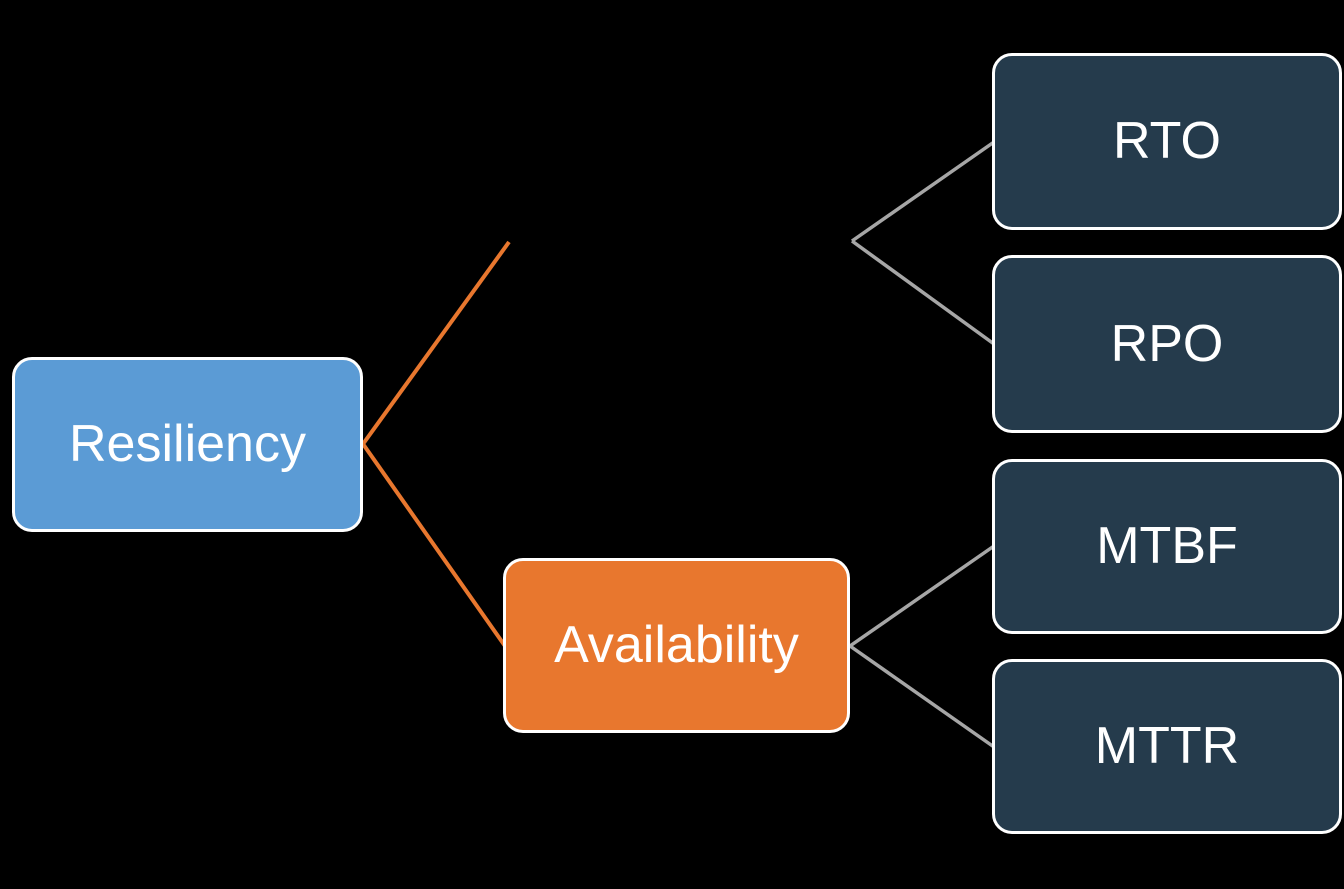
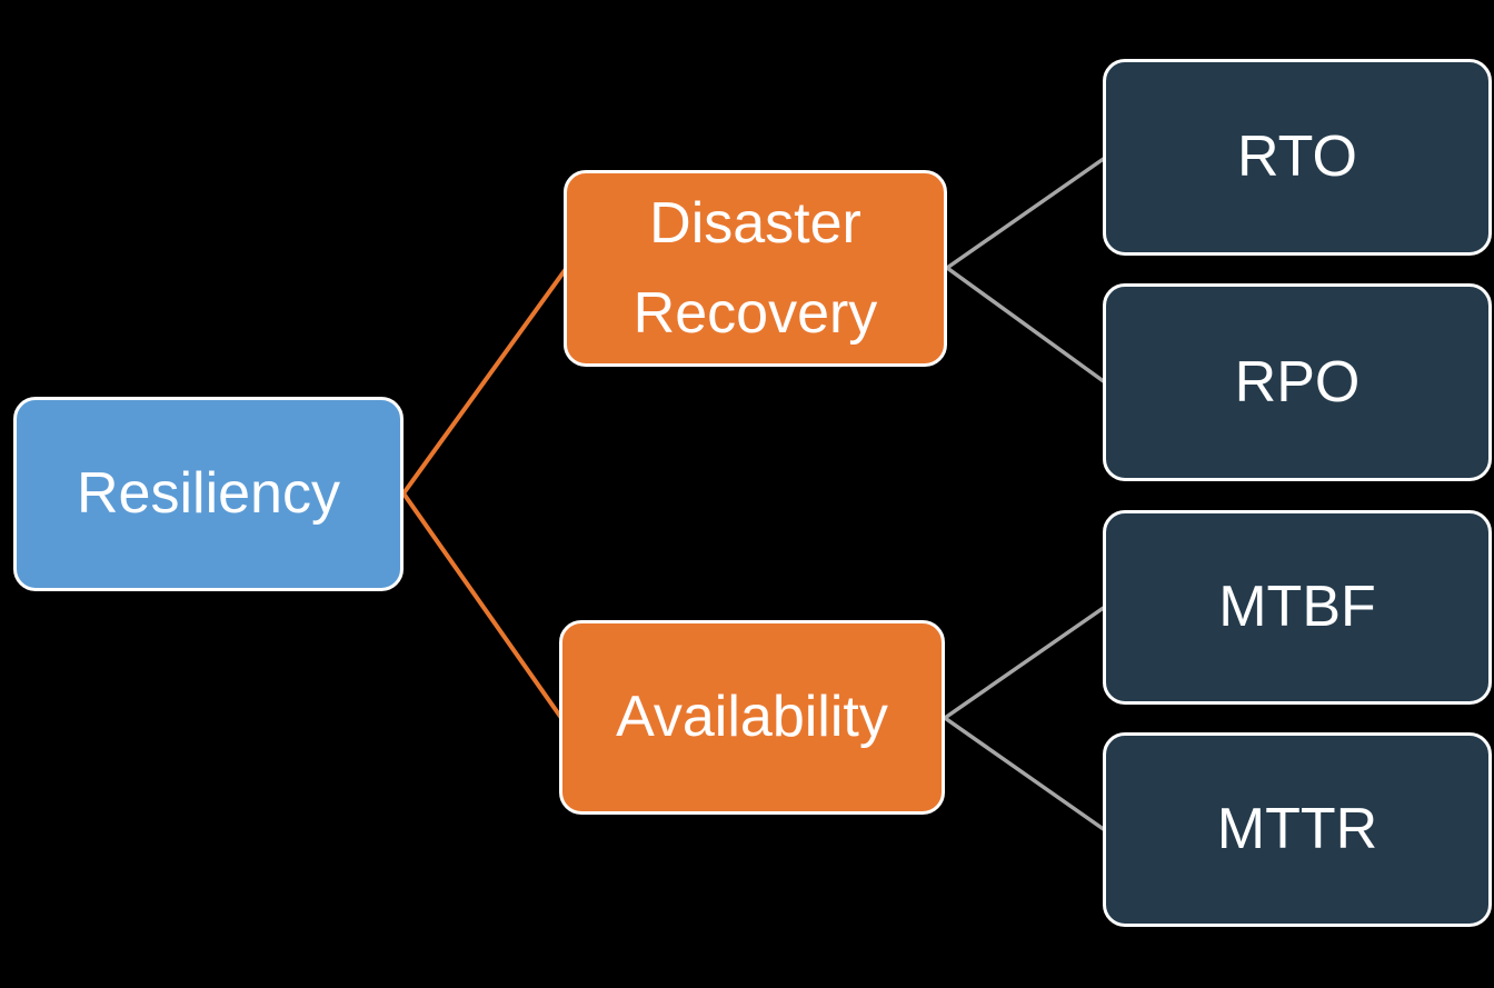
  Resiliency
+ Disaster Recovery
  Availability
  RTO
  RPO
  MTBF
  MTTR
